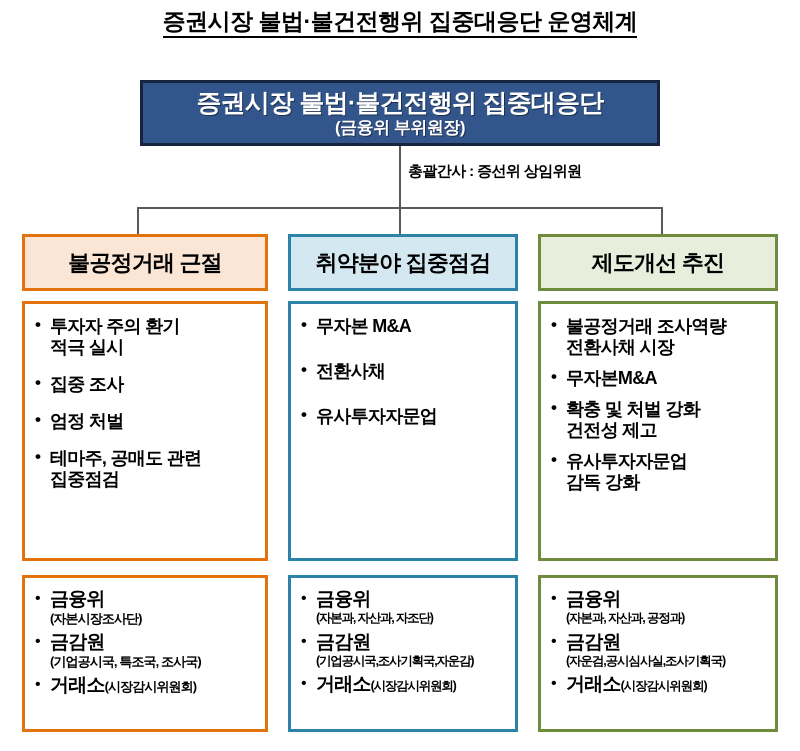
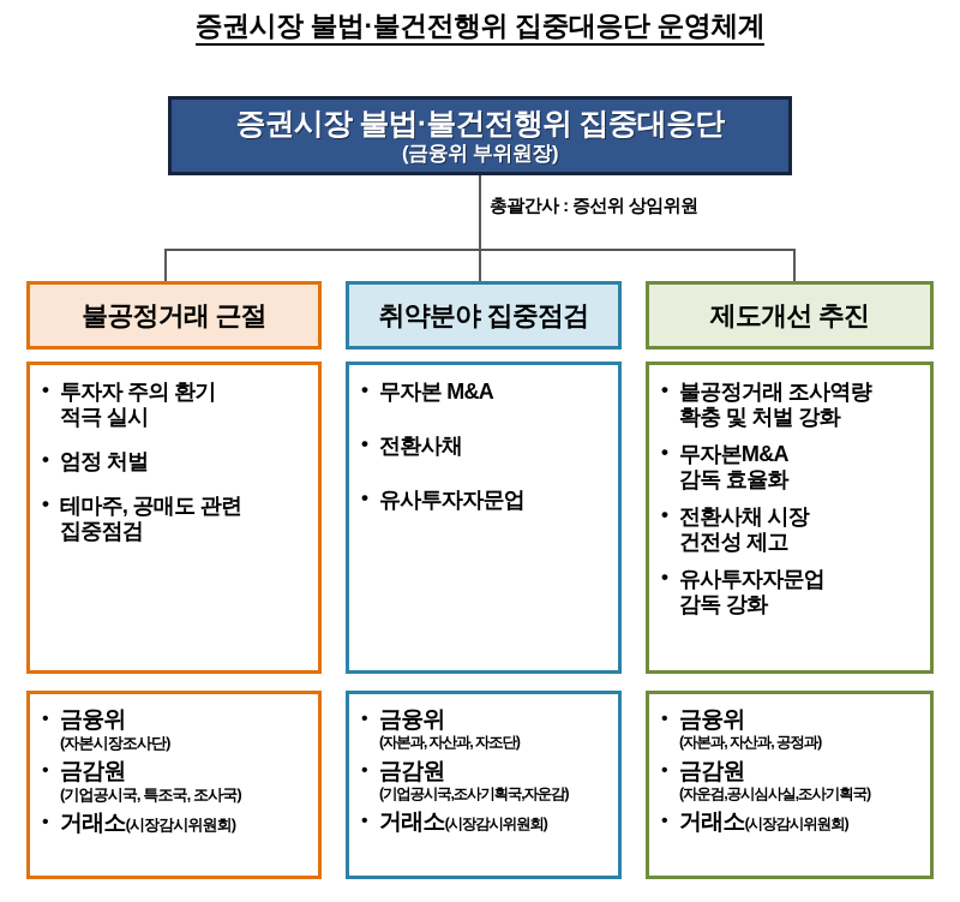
  증권시장 불법·불건전행위 집중대응단 운영체계
  증권시장 불법·불건전행위 집중대응단
  (금융위 부위원장)
  총괄간사 : 증선위 상임위원
  불공정거래 근절
  투자자 주의 환기
  적극 실시
- 집중 조사
  엄정 처벌
  테마주, 공매도 관련
  집중점검
  금융위
  (자본시장조사단)
  금감원
  (기업공시국, 특조국, 조사국)
  거래소(시장감시위원회)
  취약분야 집중점검
  무자본 M&A
  전환사채
  유사투자자문업
  금융위
  (자본과, 자산과, 자조단)
  금감원
  (기업공시국,조사기획국,자운감)
  거래소(시장감시위원회)
  제도개선 추진
  불공정거래 조사역량
- 전환사채 시장
+ 확충 및 처벌 강화
  무자본M&A
+ 감독 효율화
- 확충 및 처벌 강화
+ 전환사채 시장
  건전성 제고
  유사투자자문업
  감독 강화
  금융위
  (자본과, 자산과, 공정과)
  금감원
  (자운검,공시심사실,조사기획국)
  거래소(시장감시위원회)
